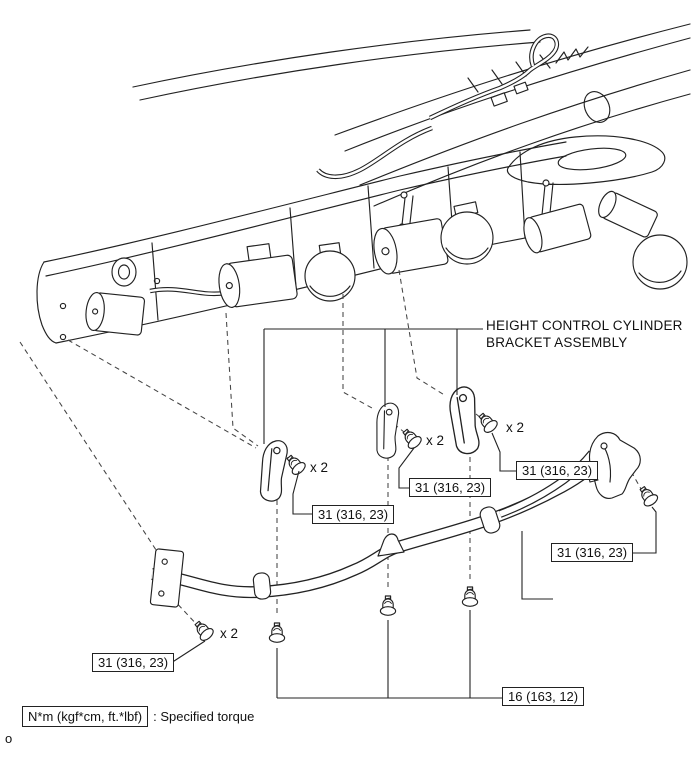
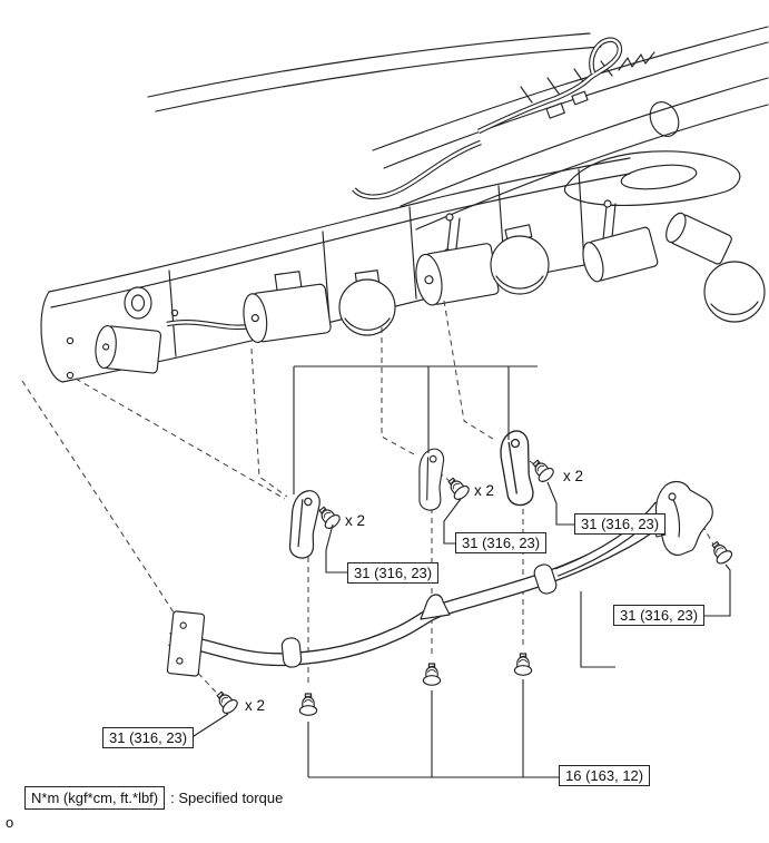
  31 (316, 23)
  31 (316, 23)
  31 (316, 23)
  31 (316, 23)
  31 (316, 23)
  16 (163, 12)
  x 2
  x 2
  x 2
  x 2
- HEIGHT CONTROL CYLINDER
- BRACKET ASSEMBLY
  N*m (kgf*cm, ft.*lbf)
  : Specified torque
  o
